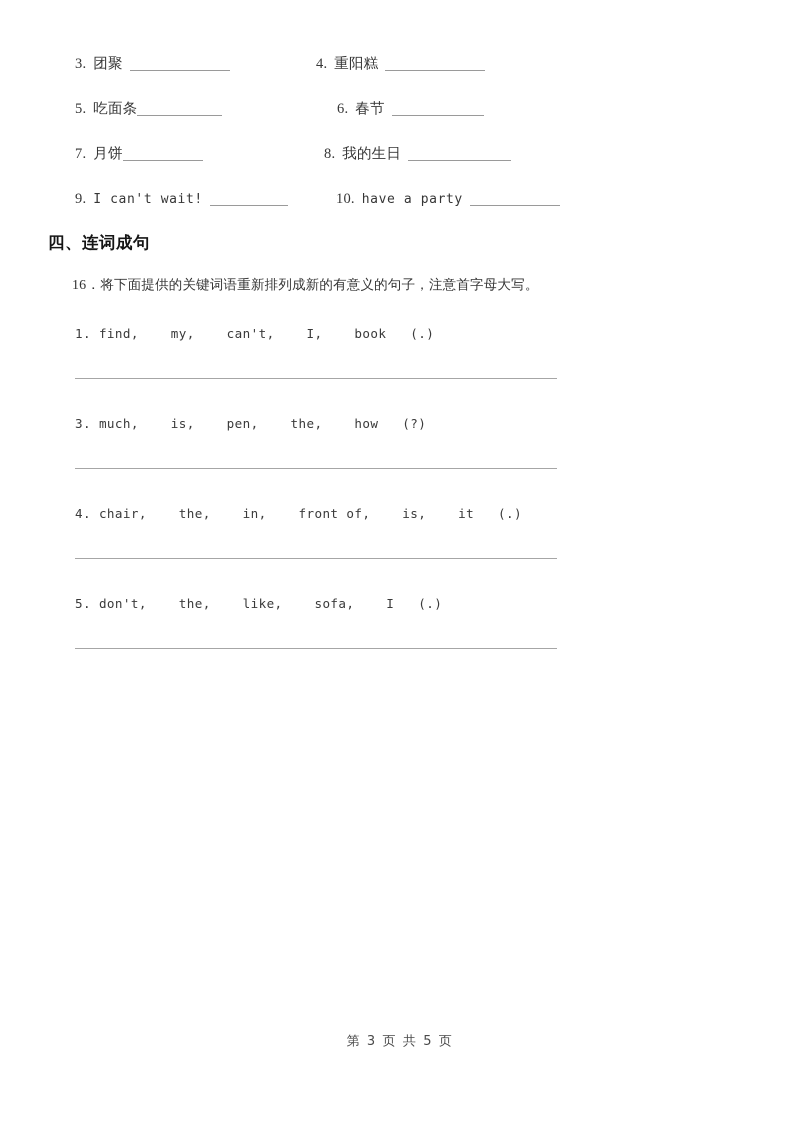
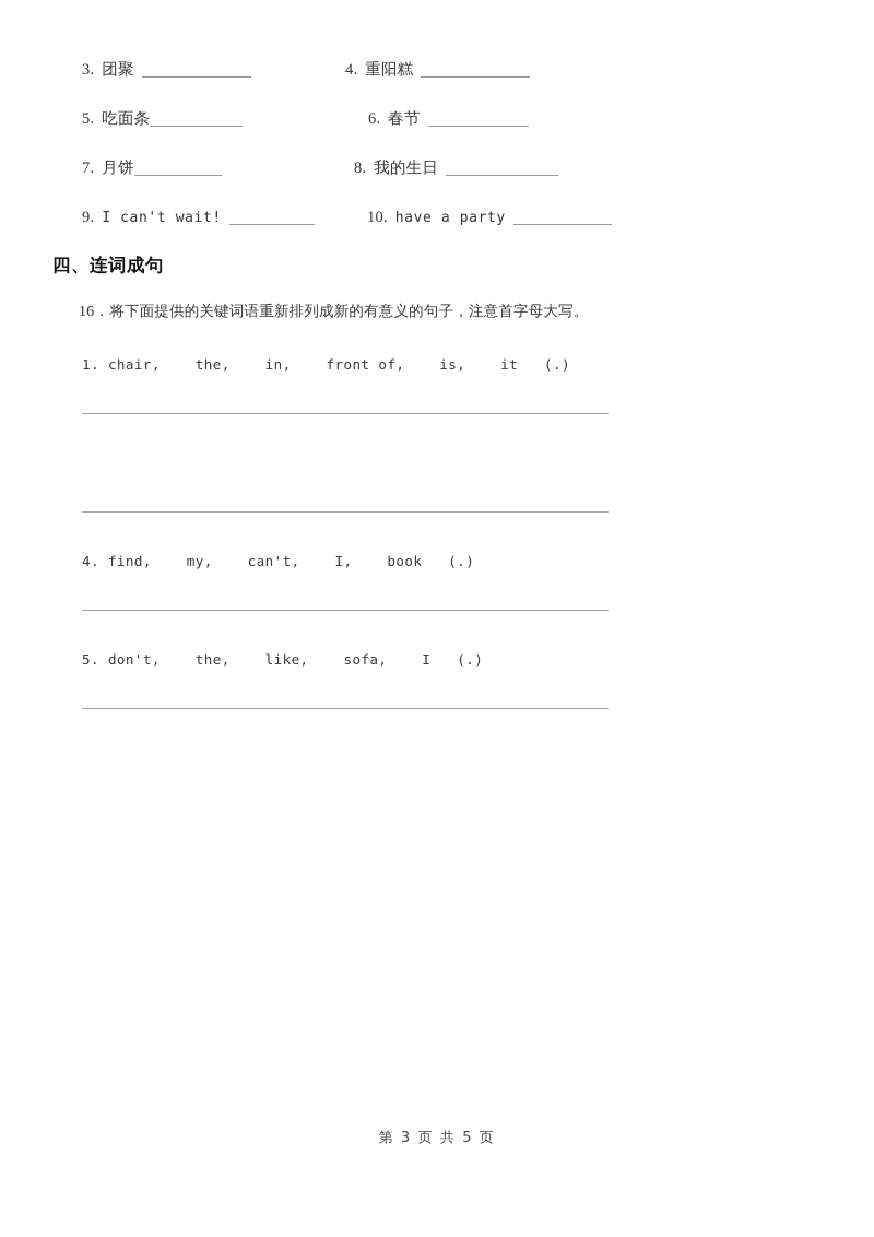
  3. 团聚
  4. 重阳糕
  5. 吃面条
  6. 春节
  7. 月饼
  8. 我的生日
  9. I can't wait!
  10. have a party
  四、连词成句
  16．将下面提供的关键词语重新排列成新的有意义的句子，注意首字母大写。
- 1. find, my, can't, I, book (.)
+ 1. chair, the, in, front of, is, it (.)
- 3. much, is, pen, the, how (?)
- 4. chair, the, in, front of, is, it (.)
+ 4. find, my, can't, I, book (.)
  5. don't, the, like, sofa, I (.)
  第 3 页 共 5 页
